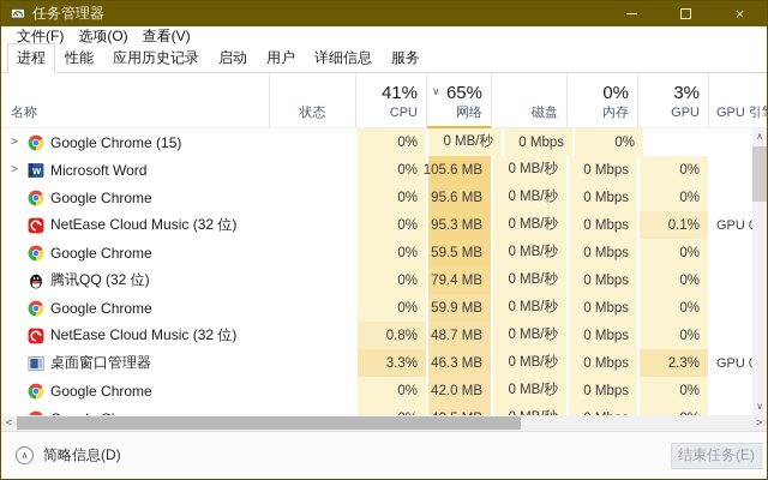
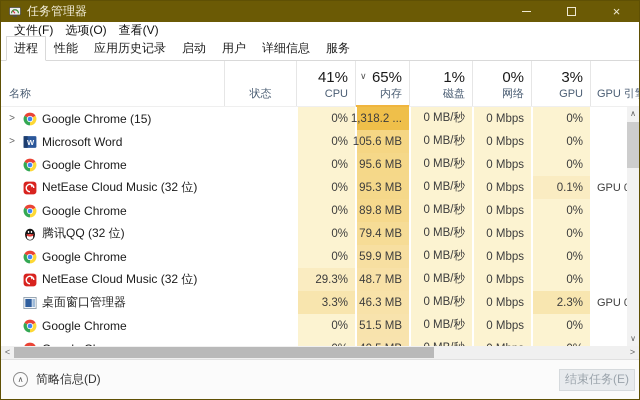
  任务管理器
  ×
  文件(F)
  选项(O)
  查看(V)
  进程
  性能
  应用历史记录
  启动
  用户
  详细信息
  服务
  名称
  状态
  41%
  CPU
  ∨
  65%
- 网络
+ 内存
+ 1%
  磁盘
  0%
- 内存
+ 网络
  3%
  GPU
  GPU 引
  >
  Google Chrome (15)
  0%
+ 1,318.2 ...
  0 MB/秒
  0 Mbps
  0%
  >
  W
  Microsoft Word
  0%
  105.6 MB
  0 MB/秒
  0 Mbps
  0%
  Google Chrome
  0%
  95.6 MB
  0 MB/秒
  0 Mbps
  0%
  NetEase Cloud Music (32 位)
  0%
  95.3 MB
  0 MB/秒
  0 Mbps
  0.1%
  GPU
  Google Chrome
  0%
- 59.5 MB
+ 89.8 MB
  0 MB/秒
  0 Mbps
  0%
  腾讯QQ (32 位)
  0%
  79.4 MB
  0 MB/秒
  0 Mbps
  0%
  Google Chrome
  0%
  59.9 MB
  0 MB/秒
  0 Mbps
  0%
  NetEase Cloud Music (32 位)
- 0.8%
+ 29.3%
  48.7 MB
  0 MB/秒
  0 Mbps
  0%
  桌面窗口管理器
  3.3%
  46.3 MB
  0 MB/秒
  0 Mbps
  2.3%
  GPU
  Google Chrome
  0%
- 42.0 MB
+ 51.5 MB
  0 MB/秒
  0 Mbps
  0%
  ∧
  ∨
  <
  >
  ∧
  简略信息(D)
  结束任务(E)
